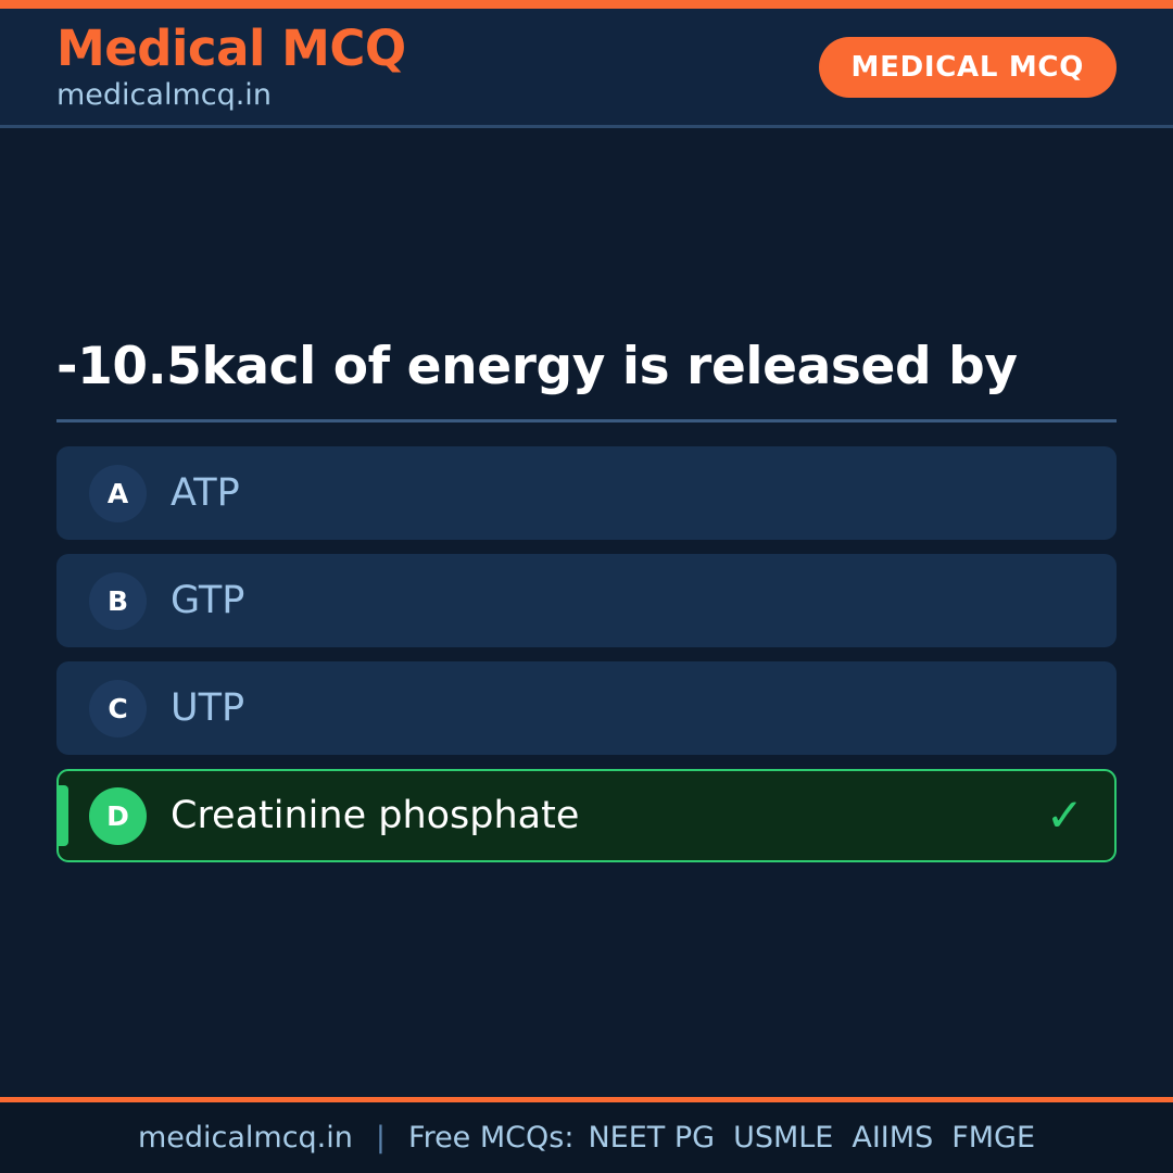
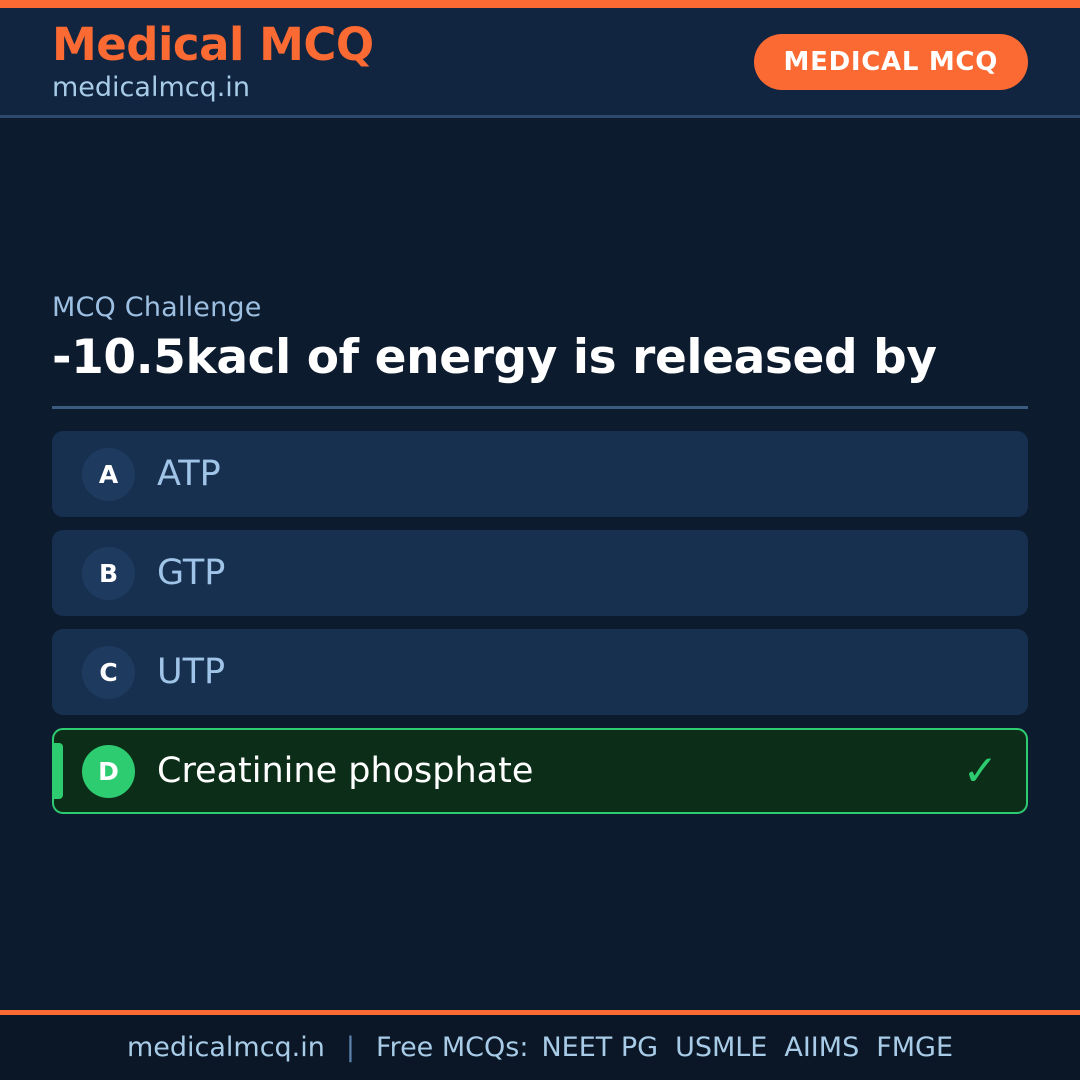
  Medical MCQ
  medicalmcq.in
  MEDICAL MCQ
+ MCQ Challenge
  -10.5kacl of energy is released by
  A
  ATP
  B
  GTP
  C
  UTP
  D
  Creatinine phosphate
  ✓
  medicalmcq.in
  |
  Free MCQs:
  NEET PG
  USMLE
  AIIMS
  FMGE
